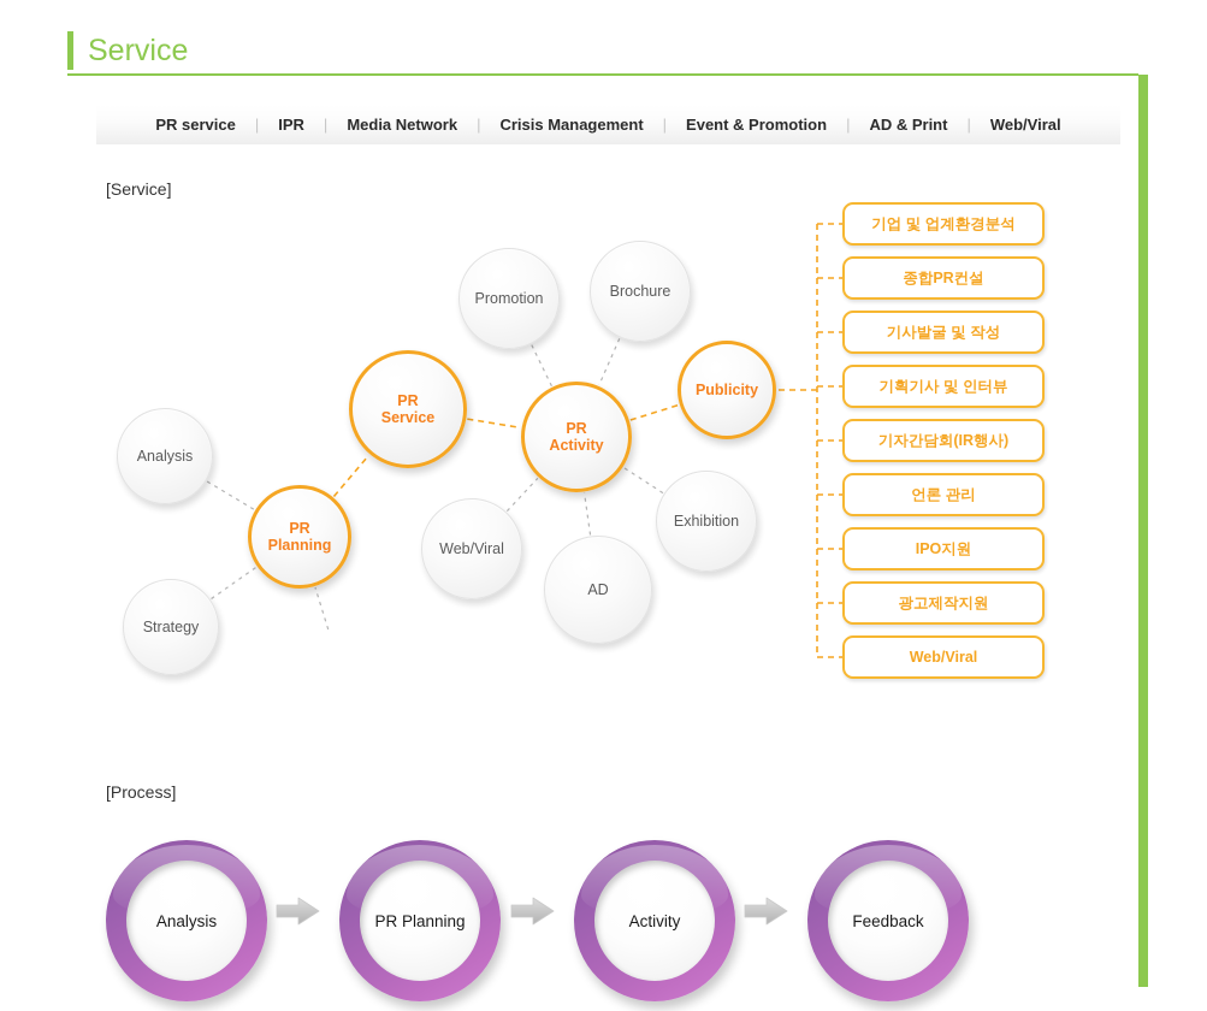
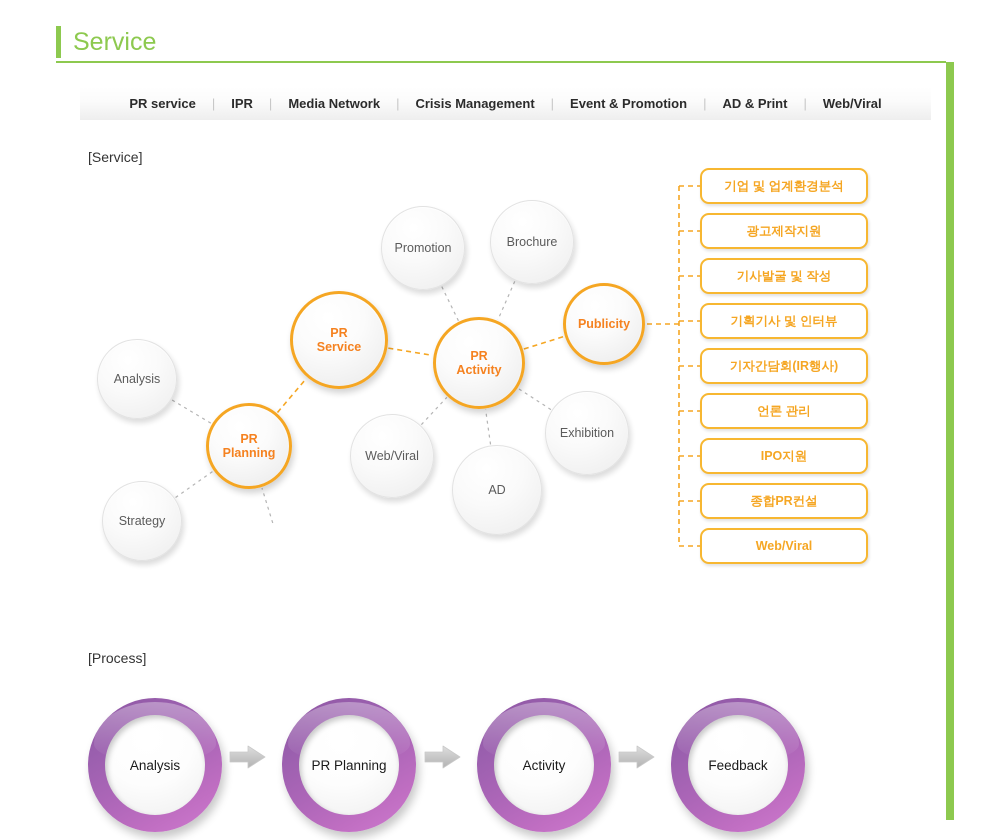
  Service
  PR service
  |
  IPR
  |
  Media Network
  |
  Crisis Management
  |
  Event & Promotion
  |
  AD & Print
  |
  Web/Viral
  [Service]
  [Process]
  Analysis
  Strategy
  PR
  Planning
  PR
  Service
  Promotion
  Brochure
  PR
  Activity
  Publicity
  Web/Viral
  AD
  Exhibition
  기업 및 업계환경분석
- 종합PR컨설
+ 광고제작지원
  기사발굴 및 작성
  기획기사 및 인터뷰
  기자간담회(IR행사)
  언론 관리
  IPO지원
- 광고제작지원
+ 종합PR컨설
  Web/Viral
  Analysis
  PR Planning
  Activity
  Feedback
